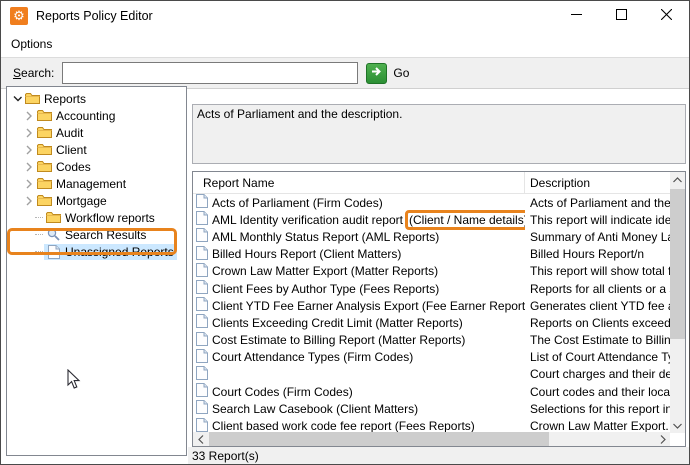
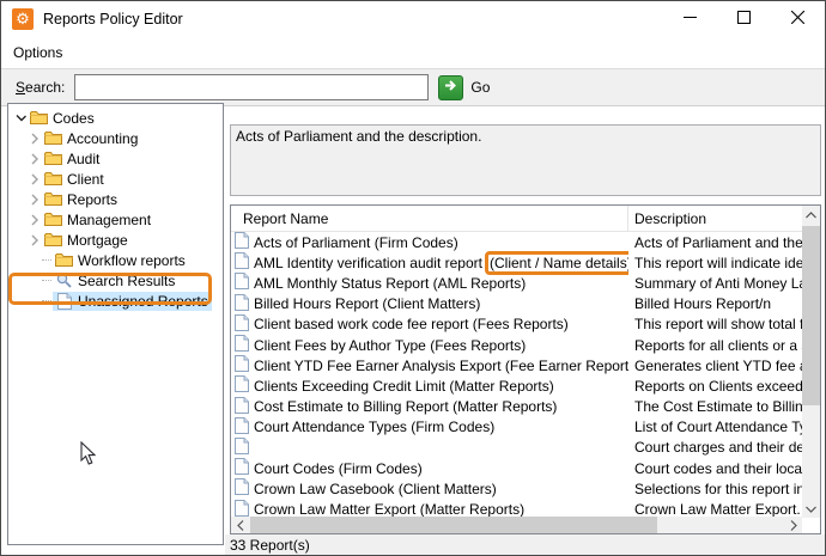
  ⚙
  Reports Policy Editor
  Options
  Search:
  Go
- Reports
+ Codes
  Accounting
  Audit
  Client
- Codes
+ Reports
  Management
  Mortgage
  Workflow reports
  Search Results
  Unassigned Reports
  Acts of Parliament and the description.
  Report Name
  Description
  Acts of Parliament (Firm Codes)
  Acts of Parliament and the
  AML Identity verification audit report
  (Client / Name details
  This report will indicate ide
  AML Monthly Status Report (AML Reports)
  Summary of Anti Money L
  Billed Hours Report (Client Matters)
  Billed Hours Report/n
- Crown Law Matter Export (Matter Reports)
+ Client based work code fee report (Fees Reports)
  This report will show total
  Client Fees by Author Type (Fees Reports)
  Reports for all clients or a
  Client YTD Fee Earner Analysis Export (Fee Earner Report
  Generates client YTD fee
  Clients Exceeding Credit Limit (Matter Reports)
  Reports on Clients exceed
  Cost Estimate to Billing Report (Matter Reports)
  The Cost Estimate to Billin
  Court Attendance Types (Firm Codes)
  List of Court Attendance T
  Court charges and their de
  Court Codes (Firm Codes)
  Court codes and their loca
- Search Law Casebook (Client Matters)
+ Crown Law Casebook (Client Matters)
  Selections for this report in
- Client based work code fee report (Fees Reports)
+ Crown Law Matter Export (Matter Reports)
  Crown Law Matter Export.
  33 Report(s)
